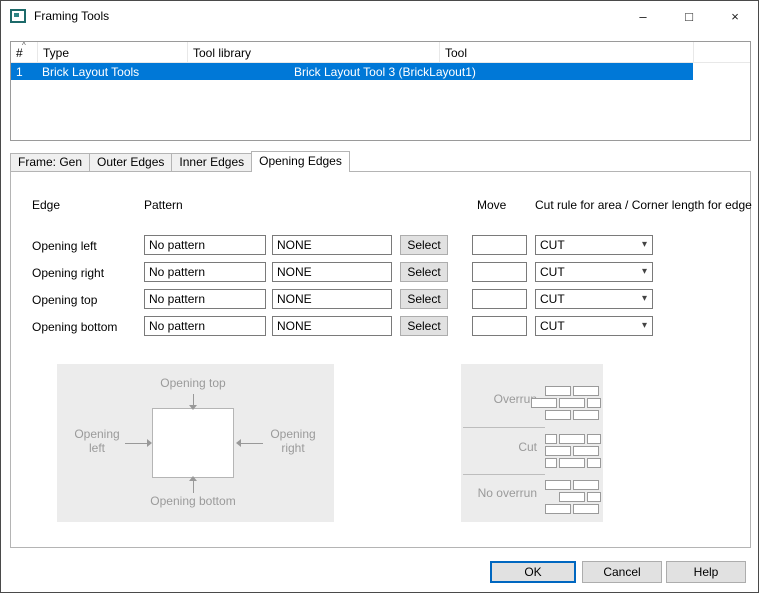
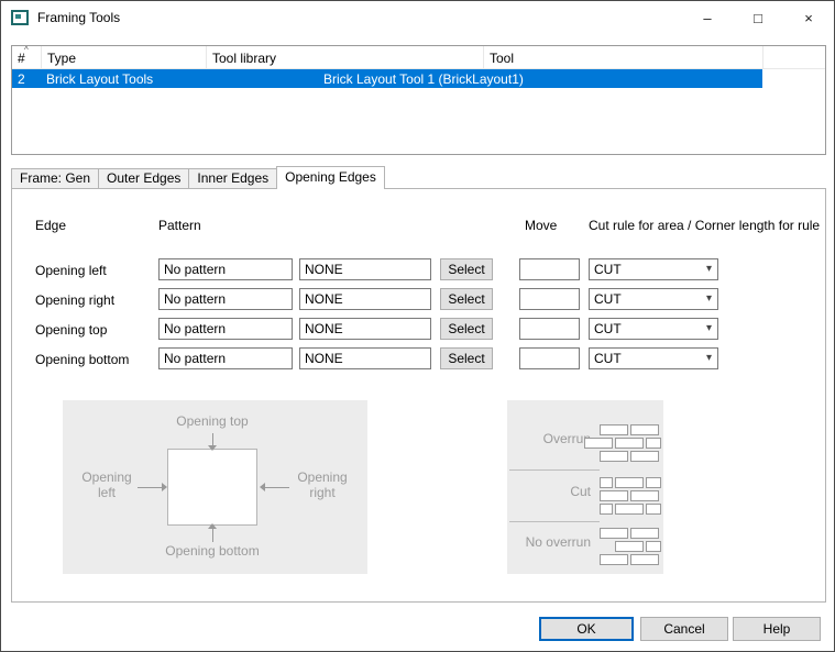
  Framing Tools
  –
  □
  ×
  ^
  #
  Type
  Tool library
  Tool
- 1
+ 2
  Brick Layout Tools
- Brick Layout Tool 3 (BrickLayout1)
+ Brick Layout Tool 1 (BrickLayout1)
  Frame: Gen
  Outer Edges
  Inner Edges
  Opening Edges
  Edge
  Pattern
  Move
- Cut rule for area / Corner length for edge
+ Cut rule for area / Corner length for rule
  Opening left
  No pattern
  NONE
  Select
  CUT
  ▾
  Opening right
  No pattern
  NONE
  Select
  CUT
  ▾
  Opening top
  No pattern
  NONE
  Select
  CUT
  ▾
  Opening bottom
  No pattern
  NONE
  Select
  CUT
  ▾
  Opening top
  Opening
  left
  Opening
  right
  Opening bottom
  Overru
  Cut
  No overrun
  OK
  Cancel
  Help
